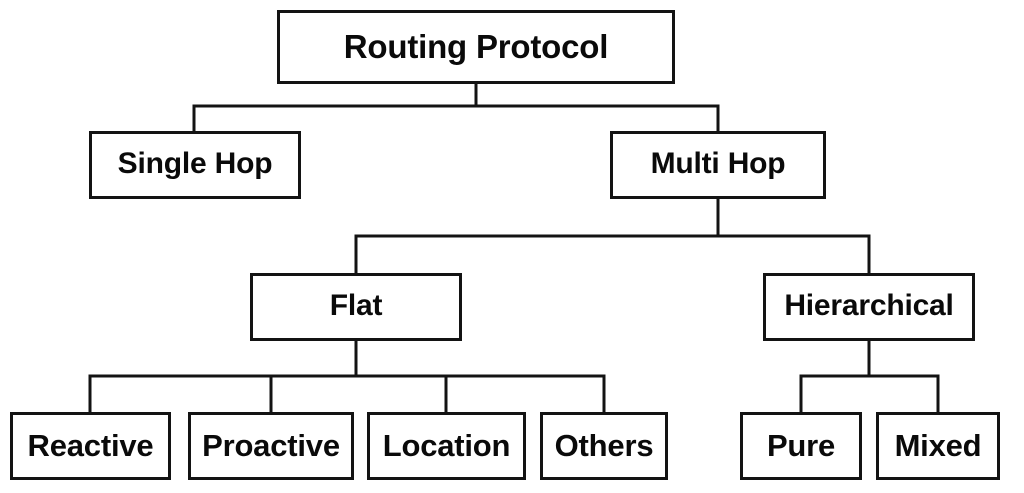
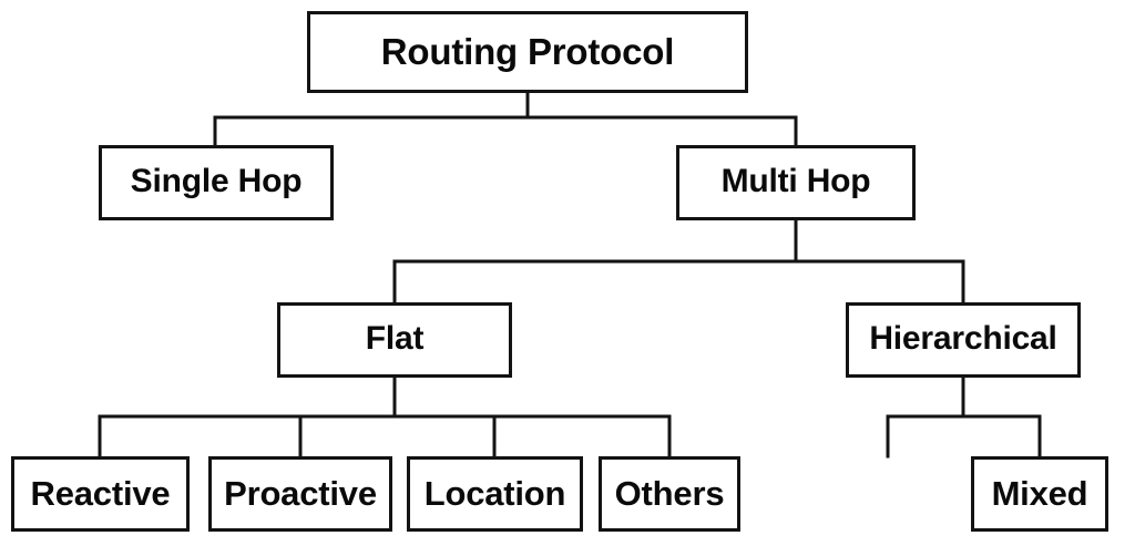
  Routing Protocol
  Single Hop
  Multi Hop
  Flat
  Hierarchical
  Reactive
  Proactive
  Location
  Others
- Pure
  Mixed
